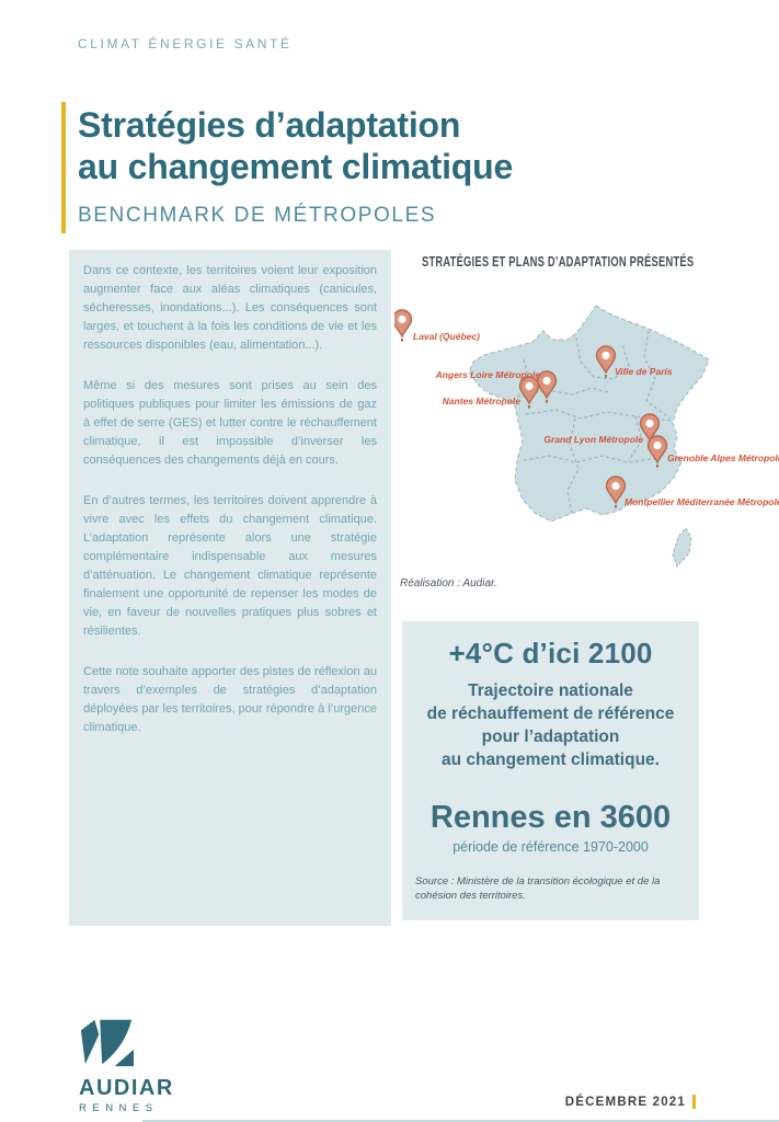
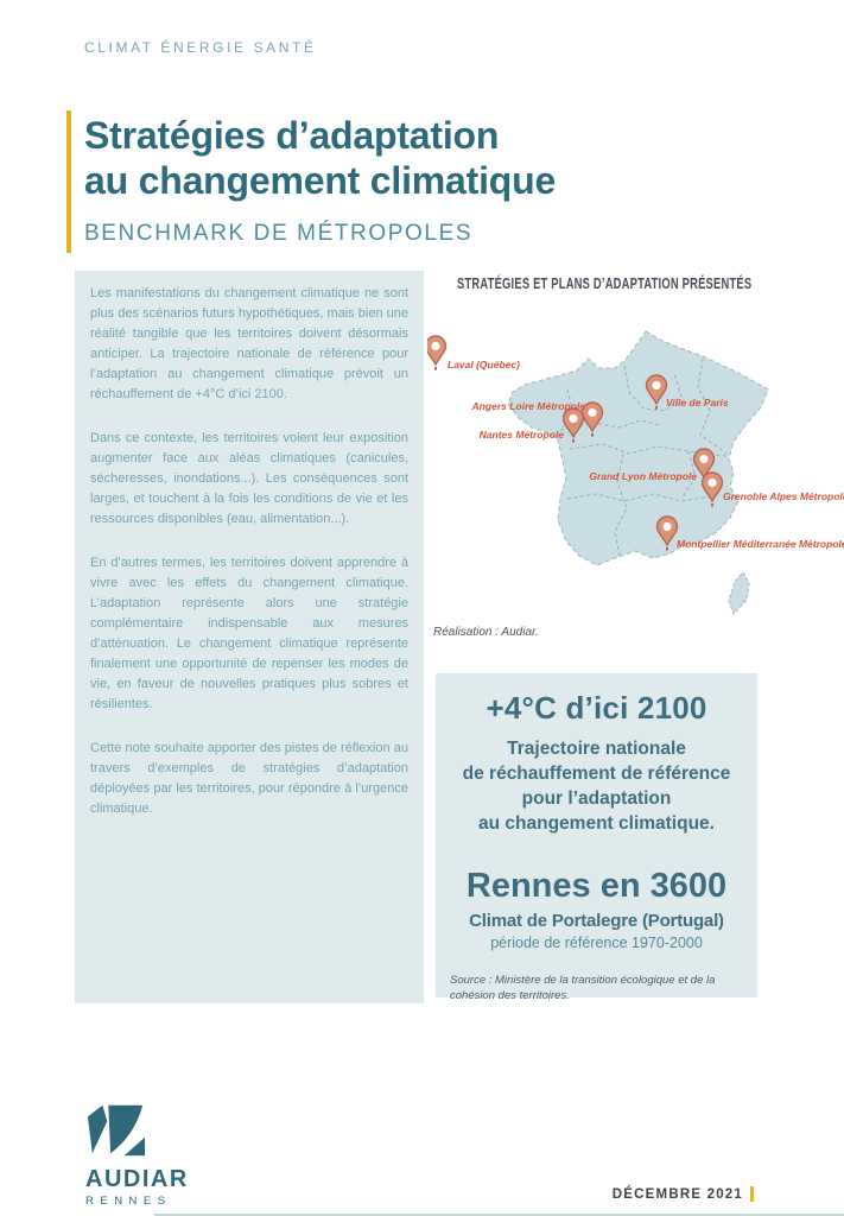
  CLIMAT ÉNERGIE SANTÉ
  Stratégies d’adaptation
  au changement climatique
  BENCHMARK DE MÉTROPOLES
+ Les manifestations du changement climatique ne sont plus des scénarios futurs hypothétiques, mais bien une réalité tangible que les territoires doivent désormais anticiper. La trajectoire nationale de référence pour l’adaptation au changement climatique prévoit un réchauffement de +4°C d’ici 2100.
  Dans ce contexte, les territoires voient leur exposition augmenter face aux aléas climatiques (canicules, sécheresses, inondations...). Les conséquences sont larges, et touchent à la fois les conditions de vie et les ressources disponibles (eau, alimentation...).
- Même si des mesures sont prises au sein des politiques publiques pour limiter les émissions de gaz à effet de serre (GES) et lutter contre le réchauffement climatique, il est impossible d’inverser les conséquences des changements déjà en cours.
  En d’autres termes, les territoires doivent apprendre à vivre avec les effets du changement climatique. L’adaptation représente alors une stratégie complémentaire indispensable aux mesures d’atténuation. Le changement climatique représente finalement une opportunité de repenser les modes de vie, en faveur de nouvelles pratiques plus sobres et résilientes.
  Cette note souhaite apporter des pistes de réflexion au travers d’exemples de stratégies d’adaptation déployées par les territoires, pour répondre à l’urgence climatique.
  STRATÉGIES ET PLANS D’ADAPTATION PRÉSENTÉS
  Laval (Québec)
  Ville de Paris
  Angers Loire Métropole
  Nantes Métropole
  Grand Lyon Métropole
  Grenoble Alpes Métropol
  Montpellier Méditerranée Métropol
  Réalisation : Audiar.
  +4°C d’ici 2100
  Trajectoire nationale
  de réchauffement de référence
  pour l’adaptation
  au changement climatique.
  Rennes en 3600
+ Climat de Portalegre (Portugal)
  période de référence 1970-2000
  Source : Ministère de la transition écologique et de la cohésion des territoires.
  AUDIAR
  RENNES
  DÉCEMBRE 2021
